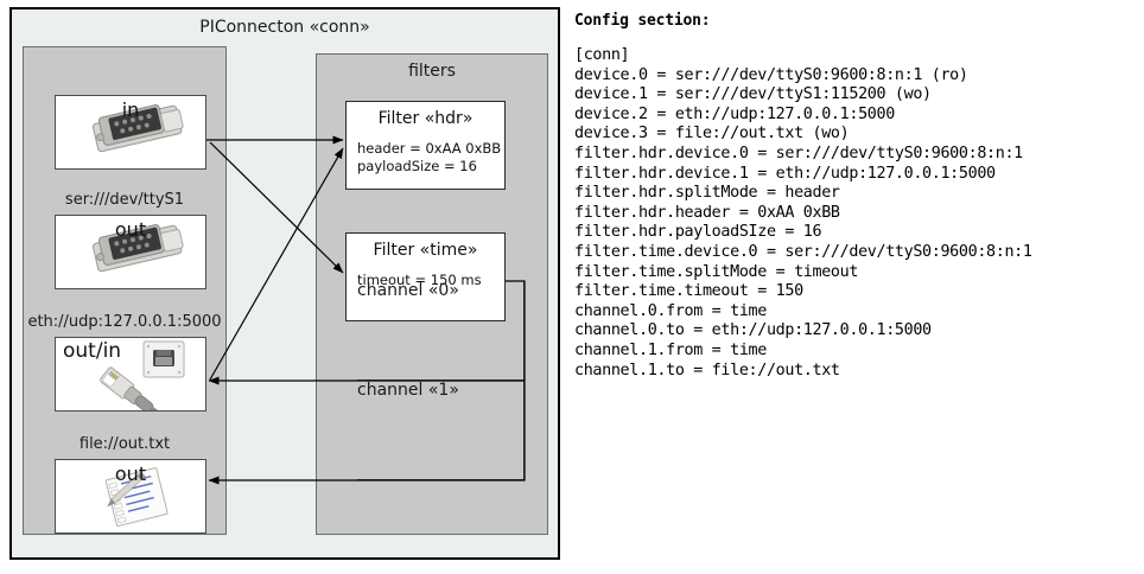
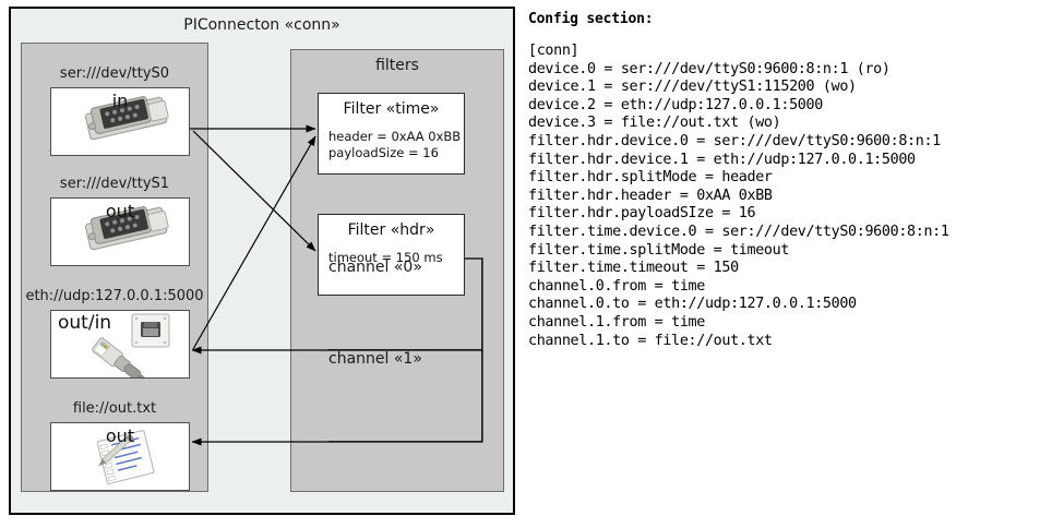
  PIConnecton «conn»
+ ser:///dev/ttyS0
  in
  ser:///dev/ttyS1
  out
  eth://udp:127.0.0.1:5000
  out/in
  file://out.txt
  out
  filters
- Filter «hdr»
+ Filter «time»
  header = 0xAA 0xBB
  payloadSize = 16
- Filter «time»
+ Filter «hdr»
  timeout = 150 ms
  channel «0»
  channel «1»
  Config section:
  [conn]
  device.0 = ser:///dev/ttyS0:9600:8:n:1 (ro)
  device.1 = ser:///dev/ttyS1:115200 (wo)
  device.2 = eth://udp:127.0.0.1:5000
  device.3 = file://out.txt (wo)
  filter.hdr.device.0 = ser:///dev/ttyS0:9600:8:n:1
  filter.hdr.device.1 = eth://udp:127.0.0.1:5000
  filter.hdr.splitMode = header
  filter.hdr.header = 0xAA 0xBB
  filter.hdr.payloadSIze = 16
  filter.time.device.0 = ser:///dev/ttyS0:9600:8:n:1
  filter.time.splitMode = timeout
  filter.time.timeout = 150
  channel.0.from = time
  channel.0.to = eth://udp:127.0.0.1:5000
  channel.1.from = time
  channel.1.to = file://out.txt
